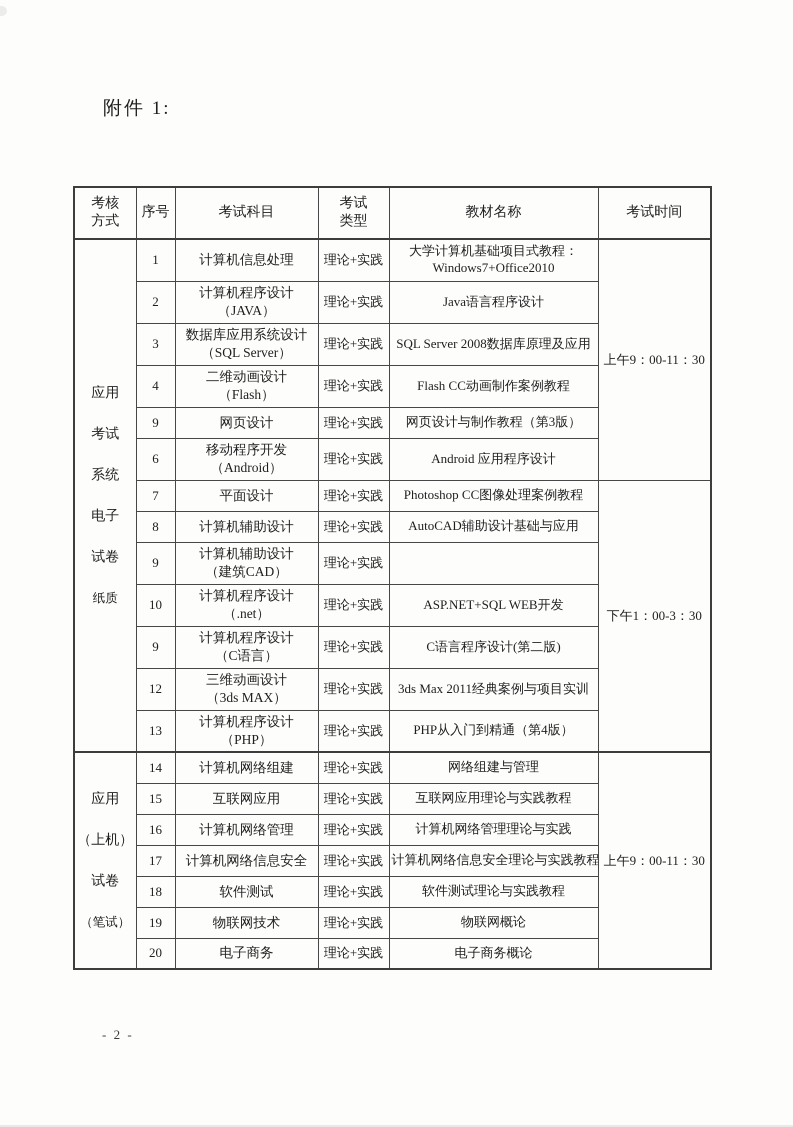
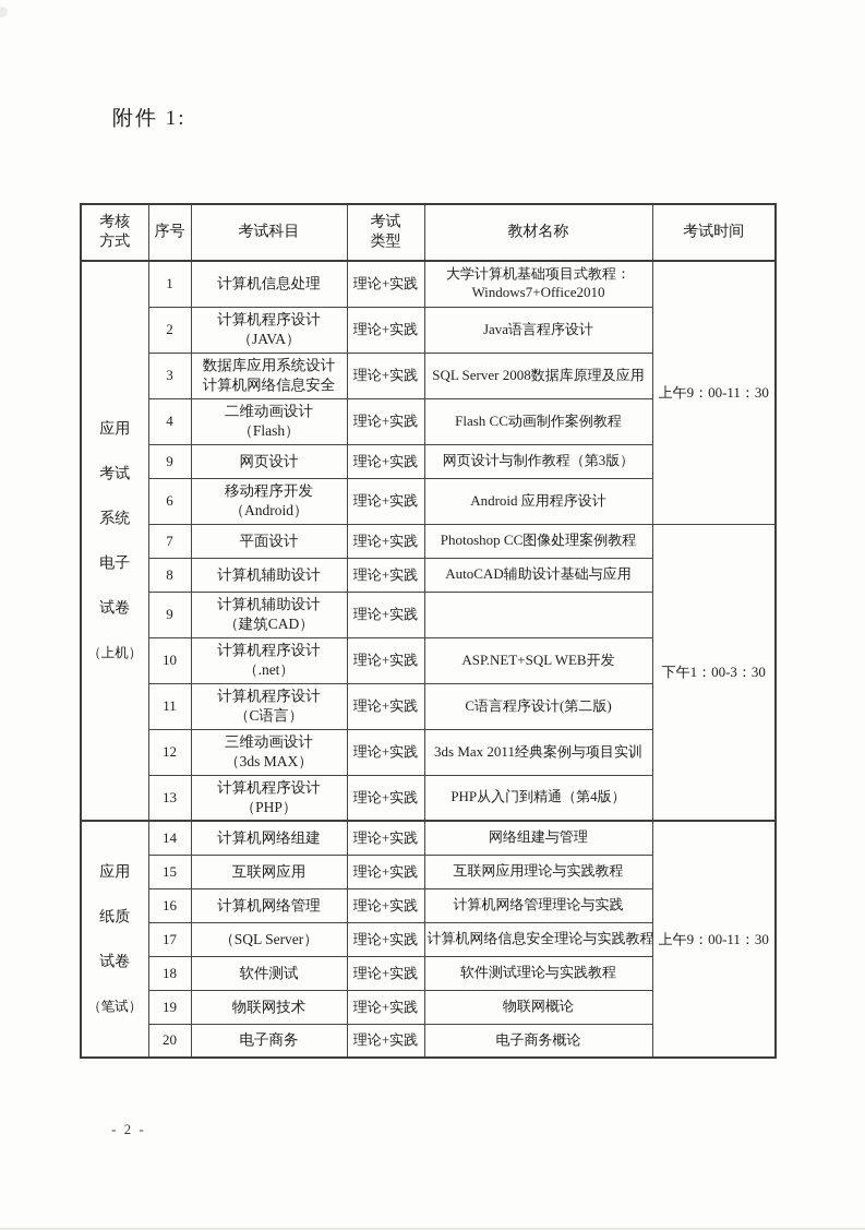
  附件 1:
  考核方式	序号	考试科目	考试类型	教材名称	考试时间
- 应用考试系统电子试卷纸质	1	计算机信息处理	理论+实践	大学计算机基础项目式教程：Windows7+Office2010	上午9：00-11：30
+ 应用考试系统电子试卷（上机）	1	计算机信息处理	理论+实践	大学计算机基础项目式教程：Windows7+Office2010	上午9：00-11：30
  2	计算机程序设计（JAVA）	理论+实践	Java语言程序设计
- 3	数据库应用系统设计（SQL Server）	理论+实践	SQL Server 2008数据库原理及应用
+ 3	数据库应用系统设计计算机网络信息安全	理论+实践	SQL Server 2008数据库原理及应用
  4	二维动画设计（Flash）	理论+实践	Flash CC动画制作案例教程
  9	网页设计	理论+实践	网页设计与制作教程（第3版）
  6	移动程序开发（Android）	理论+实践	Android 应用程序设计
  7	平面设计	理论+实践	Photoshop CC图像处理案例教程	下午1：00-3：30
  8	计算机辅助设计	理论+实践	AutoCAD辅助设计基础与应用
  9	计算机辅助设计（建筑CAD）	理论+实践
  10	计算机程序设计（.net）	理论+实践	ASP.NET+SQL WEB开发
- 9	计算机程序设计（C语言）	理论+实践	C语言程序设计(第二版)
+ 11	计算机程序设计（C语言）	理论+实践	C语言程序设计(第二版)
  12	三维动画设计（3ds MAX）	理论+实践	3ds Max 2011经典案例与项目实训
  13	计算机程序设计（PHP）	理论+实践	PHP从入门到精通（第4版）
- 应用（上机）试卷（笔试）	14	计算机网络组建	理论+实践	网络组建与管理	上午9：00-11：30
+ 应用纸质试卷（笔试）	14	计算机网络组建	理论+实践	网络组建与管理	上午9：00-11：30
  15	互联网应用	理论+实践	互联网应用理论与实践教程
  16	计算机网络管理	理论+实践	计算机网络管理理论与实践
- 17	计算机网络信息安全	理论+实践	计算机网络信息安全理论与实践教程
+ 17	（SQL Server）	理论+实践	计算机网络信息安全理论与实践教程
  18	软件测试	理论+实践	软件测试理论与实践教程
  19	物联网技术	理论+实践	物联网概论
  20	电子商务	理论+实践	电子商务概论
  - 2 -
